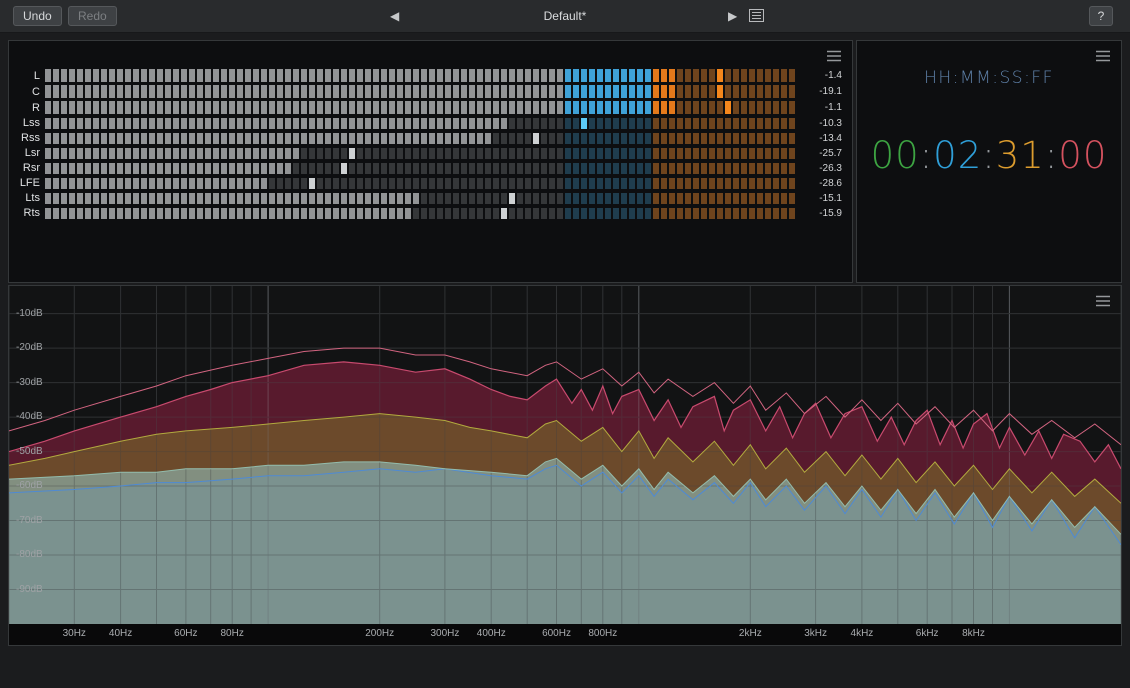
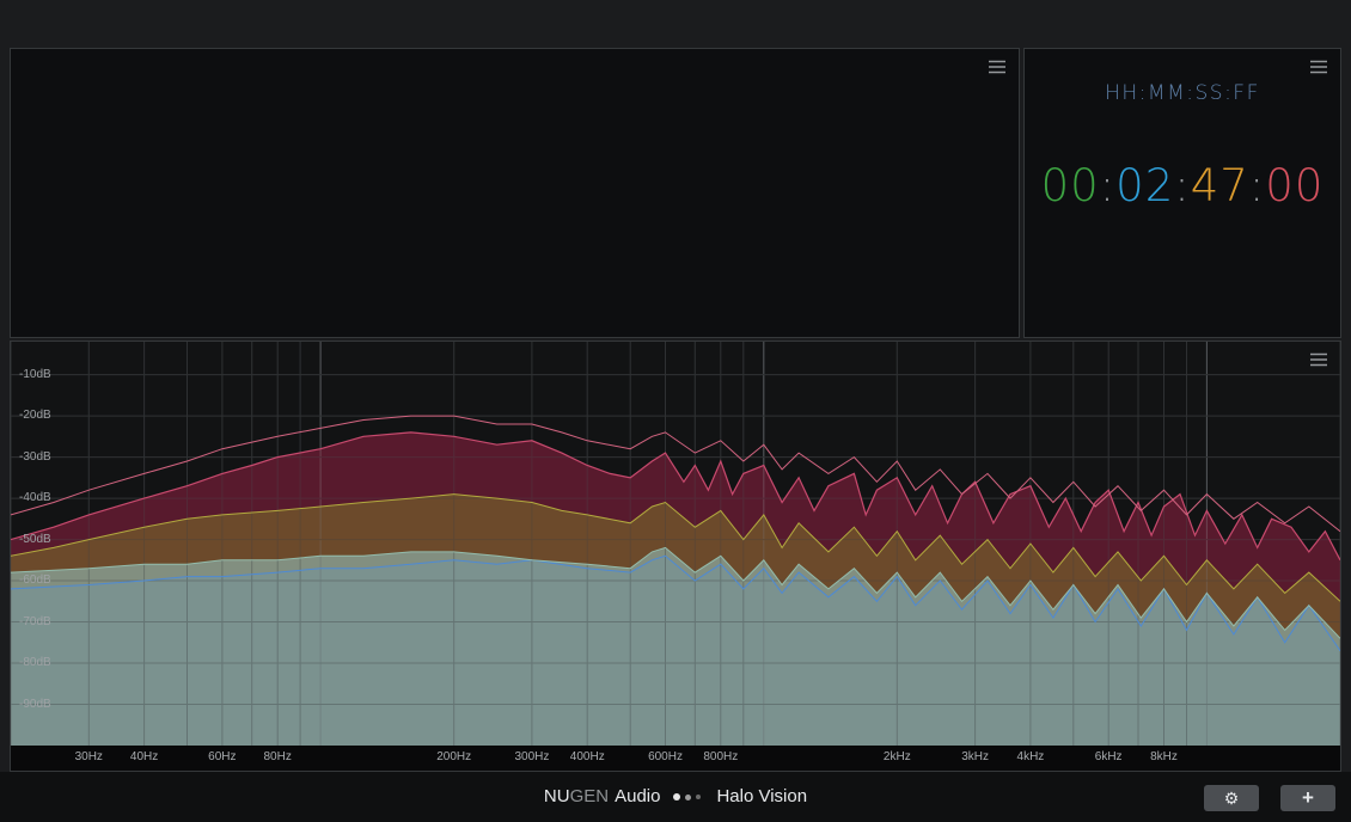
- Undo
- Redo
- ◀
- Default*
- ▶
- ?
- L
- -1.4
- C
- -19.1
- R
- -1.1
- Lss
- -10.3
- Rss
- -13.4
- Lsr
- -25.7
- Rsr
- -26.3
- LFE
- -28.6
- Lts
- -15.1
- Rts
- -15.9
  HH:MM:SS:FF
- 00:02:31:00
+ 00:02:47:00
  -10dB
  -20dB
  -30dB
  -40dB
  -50dB
  -60dB
  -70dB
  -80dB
  -90dB
  30Hz
  40Hz
  60Hz
  80Hz
  200Hz
  300Hz
  400Hz
  600Hz
  800Hz
  2kHz
  3kHz
  4kHz
  6kHz
  8kHz
+ NUGEN Audio Halo Vision
+ ⚙
+ +
